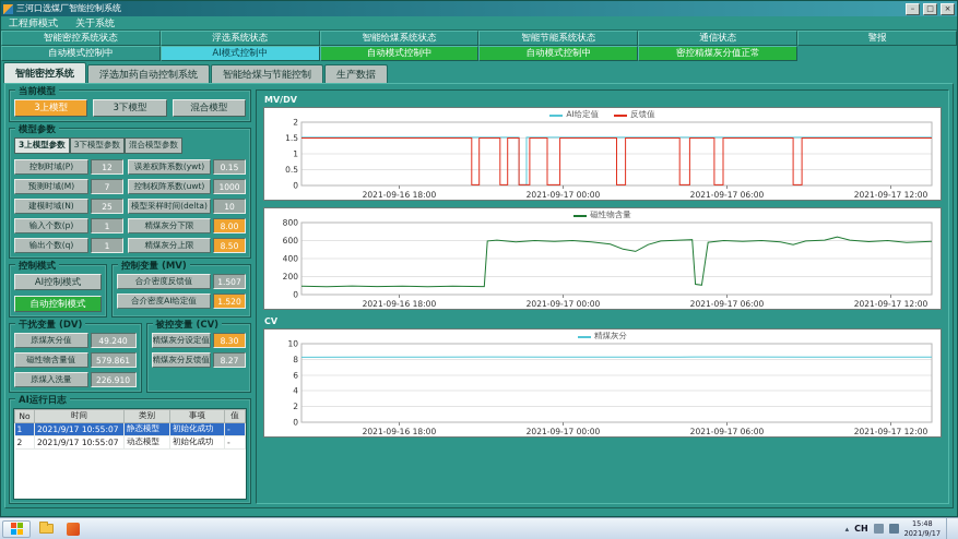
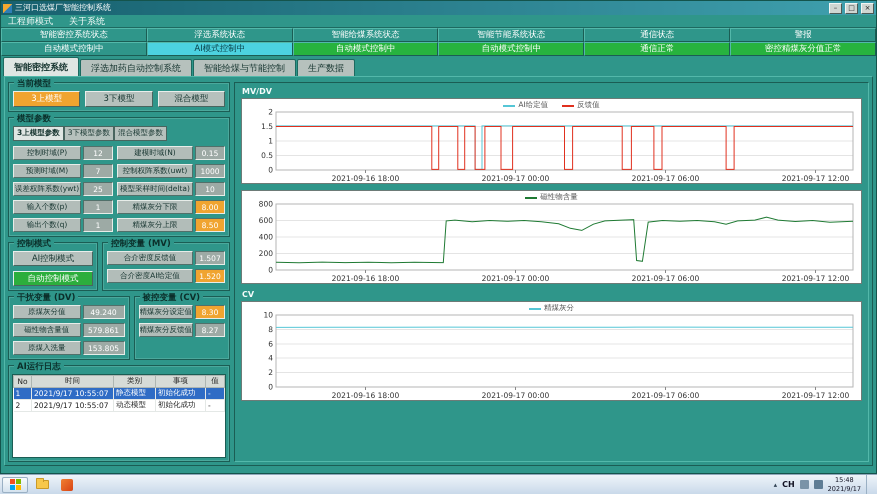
  三河口选煤厂智能控制系统
  –
  □
  ×
  工程师模式
  关于系统
  智能密控系统状态
  浮选系统状态
  智能给煤系统状态
  智能节能系统状态
  通信状态
  警报
  自动模式控制中
  AI模式控制中
  自动模式控制中
  自动模式控制中
+ 通信正常
  密控精煤灰分值正常
  智能密控系统
  浮选加药自动控制系统
  智能给煤与节能控制
  生产数据
  当前模型
  3上模型
  3下模型
  混合模型
  模型参数
  3上模型参数
  3下模型参数
  混合模型参数
  控制时域(P)
  12
- 误差权阵系数(ywt)
+ 建模时域(N)
  0.15
  预测时域(M)
  7
  控制权阵系数(uwt)
  1000
- 建模时域(N)
+ 误差权阵系数(ywt)
  25
  模型采样时间(delta)
  10
  输入个数(p)
  1
  精煤灰分下限
  8.00
  输出个数(q)
  1
  精煤灰分上限
  8.50
  控制模式
  AI控制模式
  自动控制模式
  控制变量 (MV)
  合介密度反馈值
  1.507
  合介密度AI给定值
  1.520
  干扰变量 (DV)
  原煤灰分值
  49.240
  磁性物含量值
  579.861
  原煤入洗量
- 226.910
+ 153.805
  被控变量 (CV)
  精煤灰分设定值
  8.30
  精煤灰分反馈值
  8.27
  AI运行日志
  No	时间	类别	事项	值
  1	2021/9/17 10:55:07	静态模型	初始化成功	-
  2	2021/9/17 10:55:07	动态模型	初始化成功	-
  MV/DV
  0
  0.5
  1
  1.5
  2
  2021-09-16 18:00
  2021-09-17 00:00
  2021-09-17 06:00
  2021-09-17 12:00
  AI给定值
  反馈值
  0
  200
  400
  600
  800
  2021-09-16 18:00
  2021-09-17 00:00
  2021-09-17 06:00
  2021-09-17 12:00
  磁性物含量
  CV
  0
  2
  4
  6
  8
  10
  2021-09-16 18:00
  2021-09-17 00:00
  2021-09-17 06:00
  2021-09-17 12:00
  精煤灰分
  ▴
  CH
  15:48
  2021/9/17
